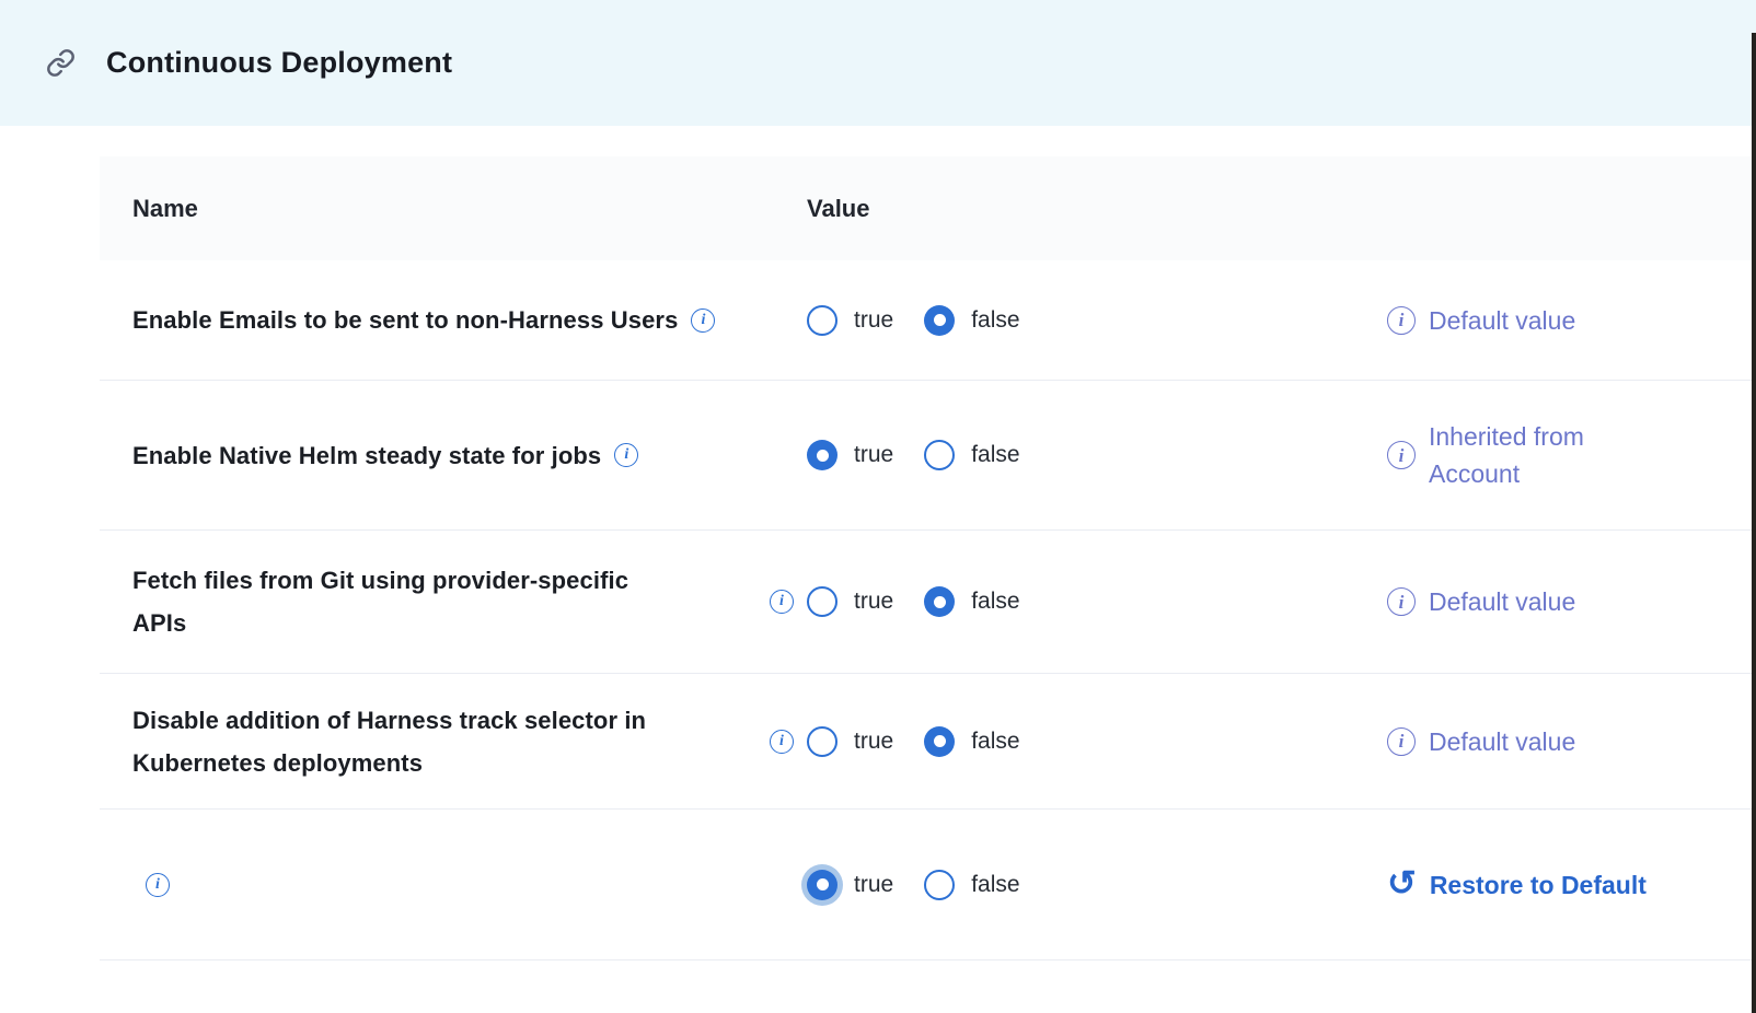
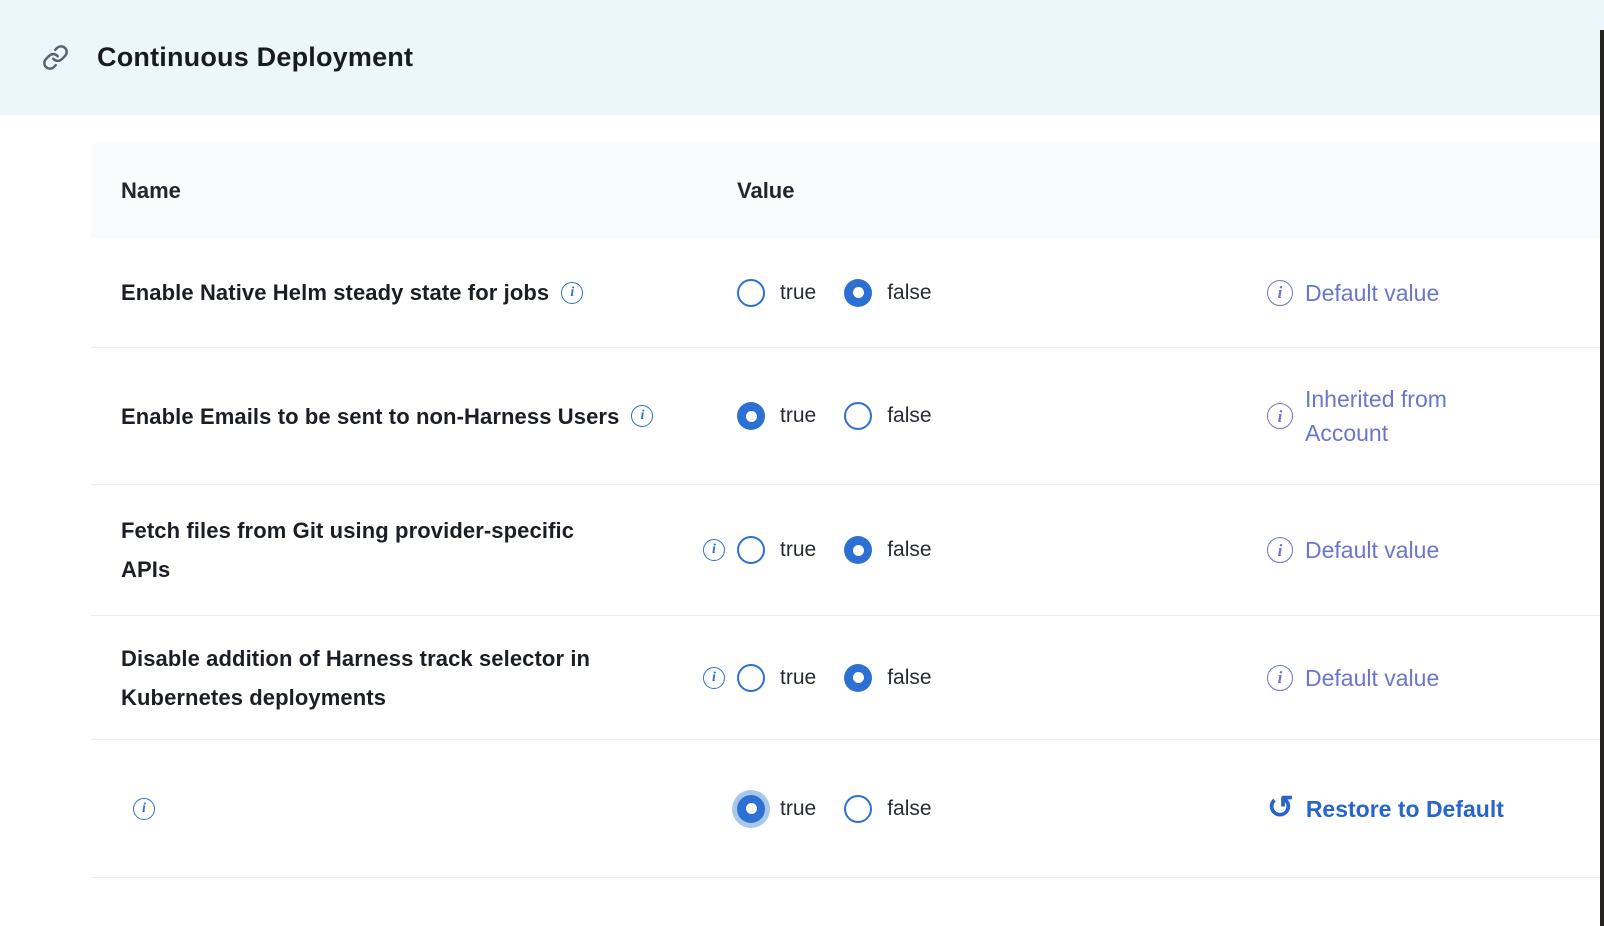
  Continuous Deployment
  Name
  Value
- Enable Emails to be sent to non-Harness Users
+ Enable Native Helm steady state for jobs
  i
  true
  false
  i
  Default value
- Enable Native Helm steady state for jobs
+ Enable Emails to be sent to non-Harness Users
  i
  true
  false
  i
  Inherited from
  Account
  Fetch files from Git using provider-specific
  APIs
  i
  true
  false
  i
  Default value
  Disable addition of Harness track selector in
  Kubernetes deployments
  i
  true
  false
  i
  Default value
  i
  true
  false
  ↺
  Restore to Default
